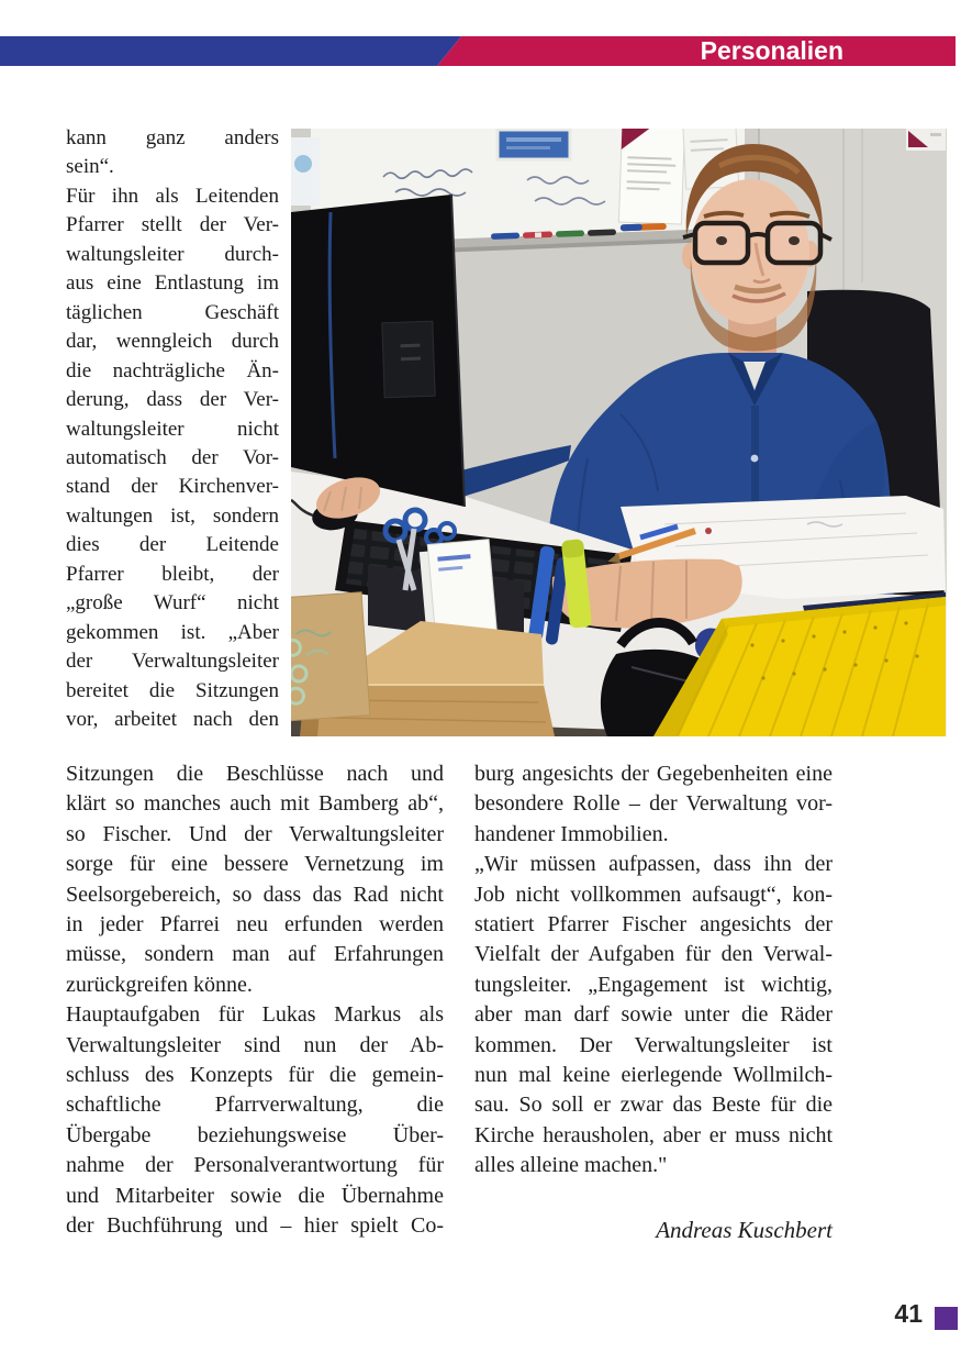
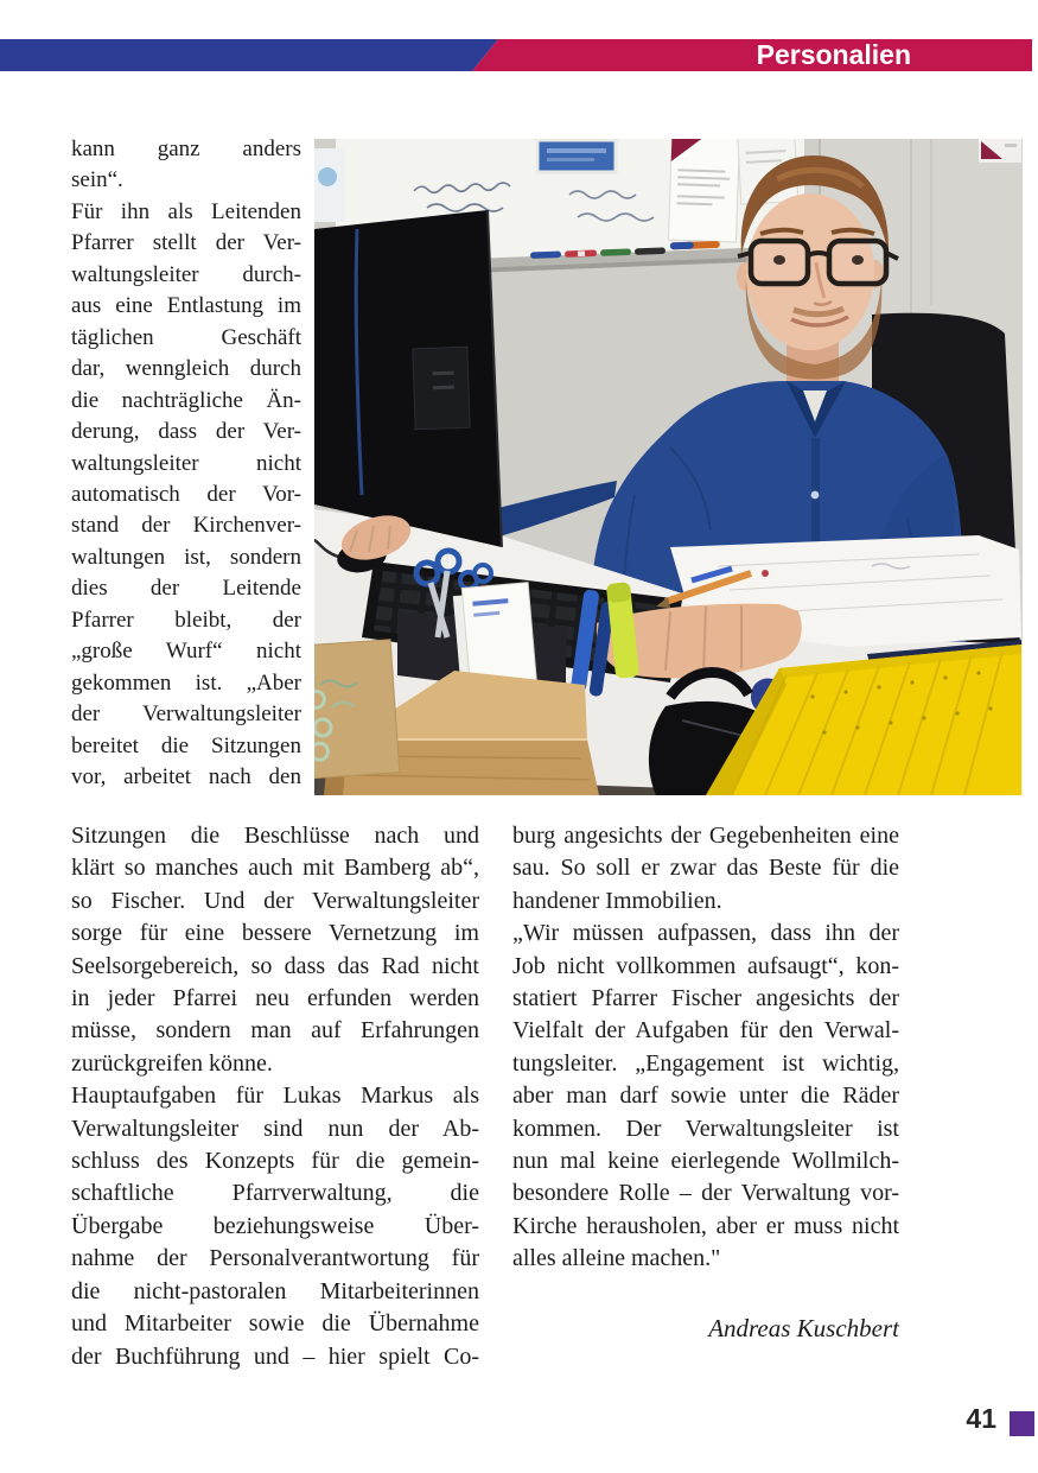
  Personalien
  kann ganz anders
  sein“.
  Für ihn als Leitenden
  Pfarrer stellt der Ver-
  waltungsleiter durch-
  aus eine Entlastung im
  täglichen Geschäft
  dar, wenngleich durch
  die nachträgliche Än-
  derung, dass der Ver-
  waltungsleiter nicht
  automatisch der Vor-
  stand der Kirchenver-
  waltungen ist, sondern
  dies der Leitende
  Pfarrer bleibt, der
  „große Wurf“ nicht
  gekommen ist. „Aber
  der Verwaltungsleiter
  bereitet die Sitzungen
  vor, arbeitet nach den
  Sitzungen die Beschlüsse nach und
  klärt so manches auch mit Bamberg ab“,
  so Fischer. Und der Verwaltungsleiter
  sorge für eine bessere Vernetzung im
  Seelsorgebereich, so dass das Rad nicht
  in jeder Pfarrei neu erfunden werden
  müsse, sondern man auf Erfahrungen
  zurückgreifen könne.
  Hauptaufgaben für Lukas Markus als
  Verwaltungsleiter sind nun der Ab-
  schluss des Konzepts für die gemein-
  schaftliche Pfarrverwaltung, die
  Übergabe beziehungsweise Über-
  nahme der Personalverantwortung für
+ die nicht-pastoralen Mitarbeiterinnen
  und Mitarbeiter sowie die Übernahme
  der Buchführung und – hier spielt Co-
  burg angesichts der Gegebenheiten eine
- besondere Rolle – der Verwaltung vor-
+ sau. So soll er zwar das Beste für die
  handener Immobilien.
  „Wir müssen aufpassen, dass ihn der
  Job nicht vollkommen aufsaugt“, kon-
  statiert Pfarrer Fischer angesichts der
  Vielfalt der Aufgaben für den Verwal-
  tungsleiter. „Engagement ist wichtig,
  aber man darf sowie unter die Räder
  kommen. Der Verwaltungsleiter ist
  nun mal keine eierlegende Wollmilch-
- sau. So soll er zwar das Beste für die
+ besondere Rolle – der Verwaltung vor-
  Kirche herausholen, aber er muss nicht
  alles alleine machen."
  Andreas Kuschbert
  41
